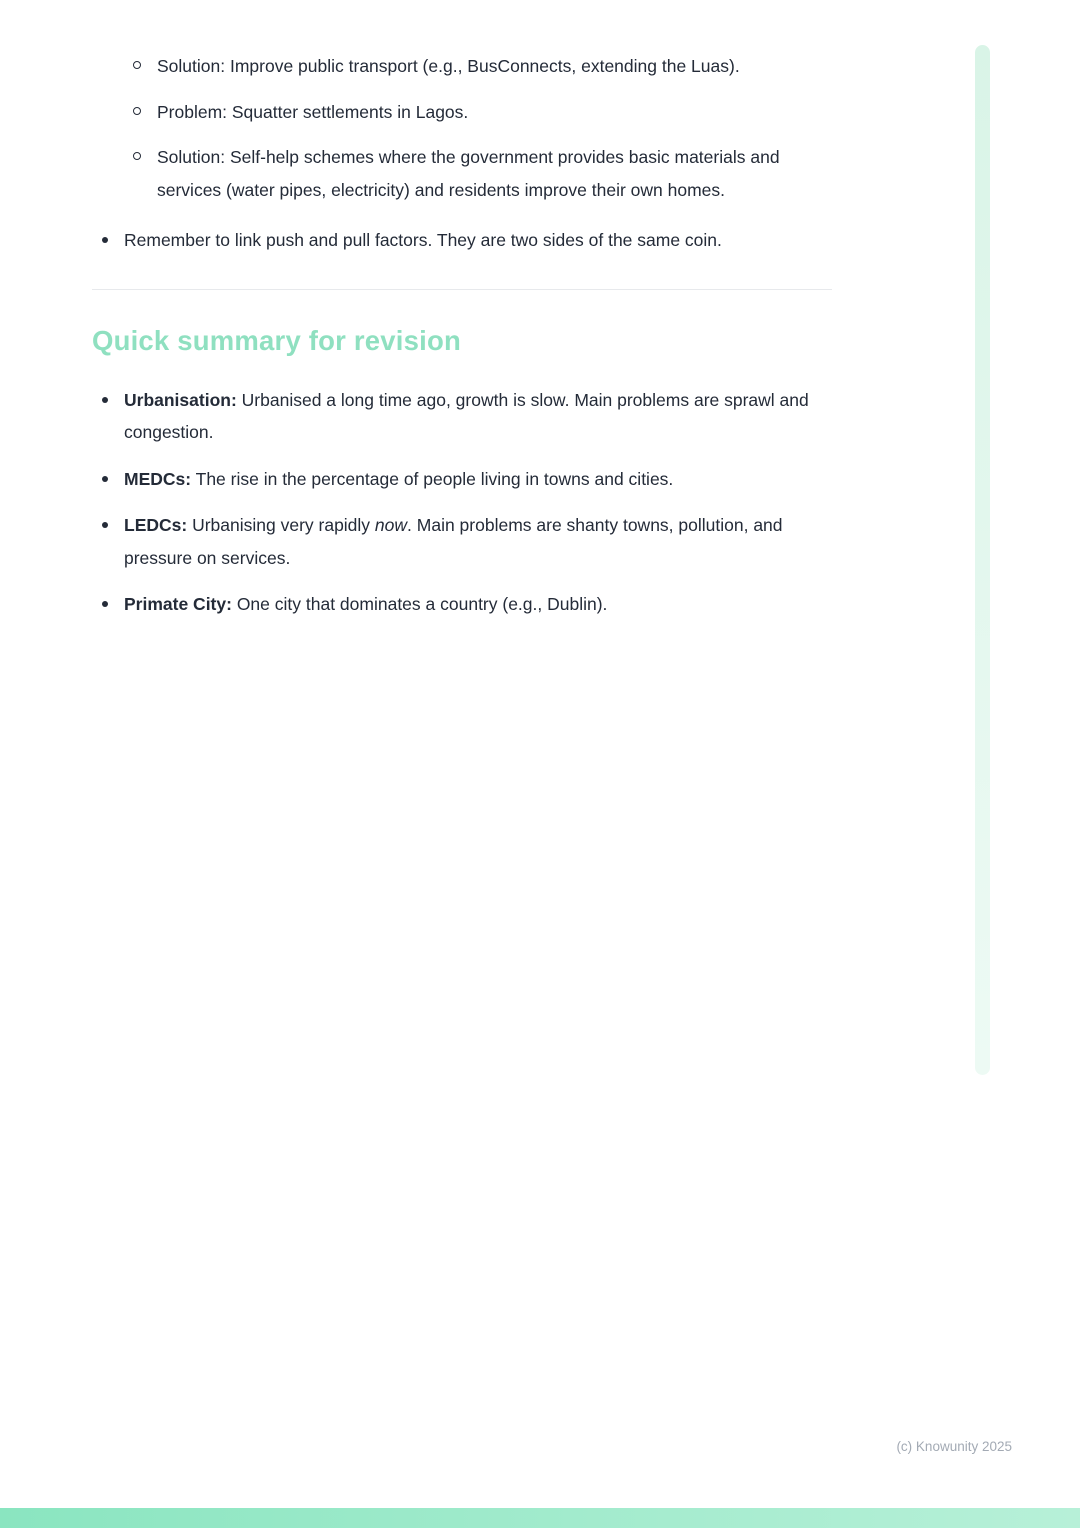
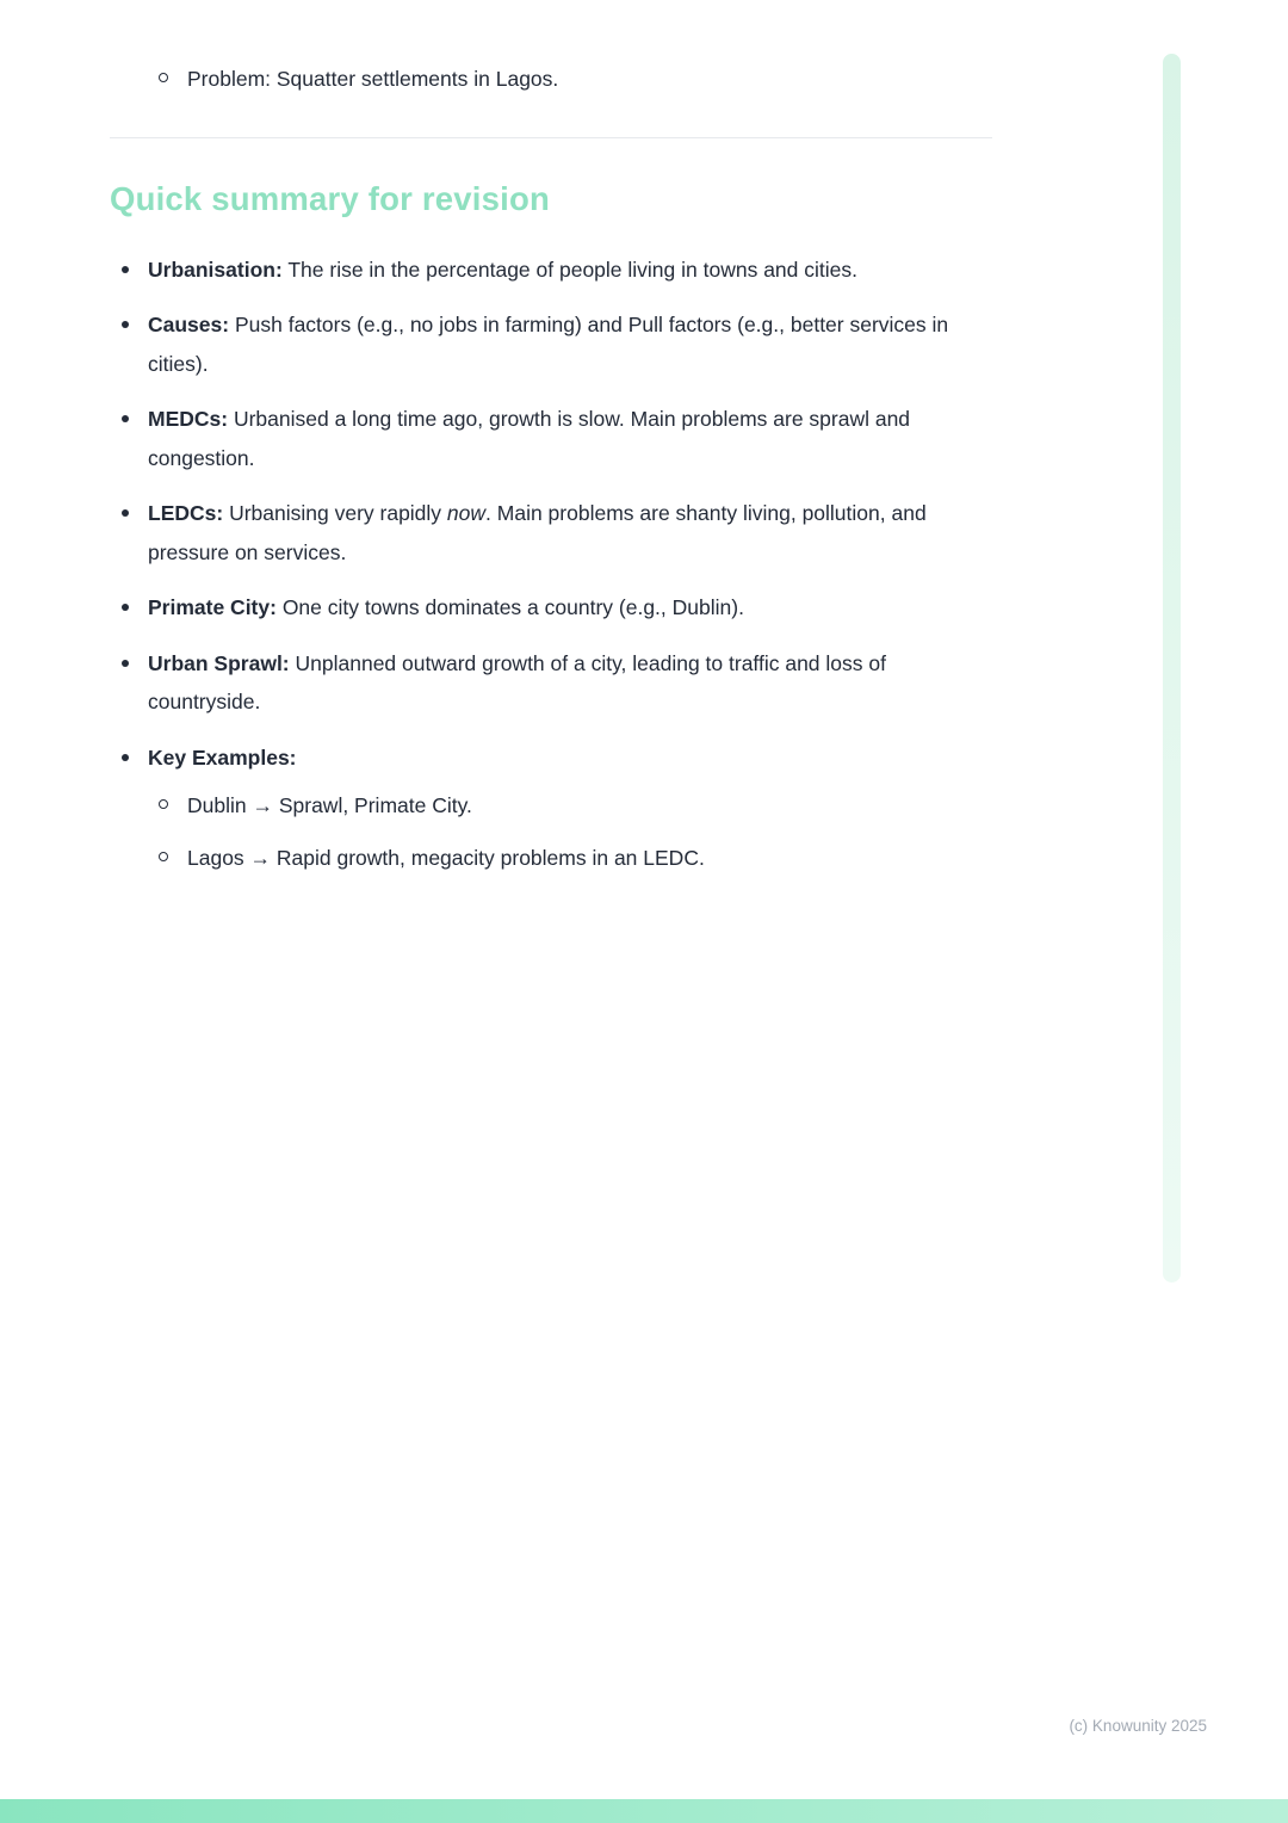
- Solution: Improve public transport (e.g., BusConnects, extending the Luas).
  Problem: Squatter settlements in Lagos.
- Solution: Self-help schemes where the government provides basic materials and services (water pipes, electricity) and residents improve their own homes.
- Remember to link push and pull factors. They are two sides of the same coin.
  Quick summary for revision
- Urbanisation: Urbanised a long time ago, growth is slow. Main problems are sprawl and congestion.
+ Urbanisation: The rise in the percentage of people living in towns and cities.
+ Causes: Push factors (e.g., no jobs in farming) and Pull factors (e.g., better services in cities).
- MEDCs: The rise in the percentage of people living in towns and cities.
+ MEDCs: Urbanised a long time ago, growth is slow. Main problems are sprawl and congestion.
- LEDCs: Urbanising very rapidly now. Main problems are shanty towns, pollution, and pressure on services.
+ LEDCs: Urbanising very rapidly now. Main problems are shanty living, pollution, and pressure on services.
- Primate City: One city that dominates a country (e.g., Dublin).
+ Primate City: One city towns dominates a country (e.g., Dublin).
+ Urban Sprawl: Unplanned outward growth of a city, leading to traffic and loss of countryside.
+ Key Examples:
+ Dublin → Sprawl, Primate City.
+ Lagos → Rapid growth, megacity problems in an LEDC.
  (c) Knowunity 2025
